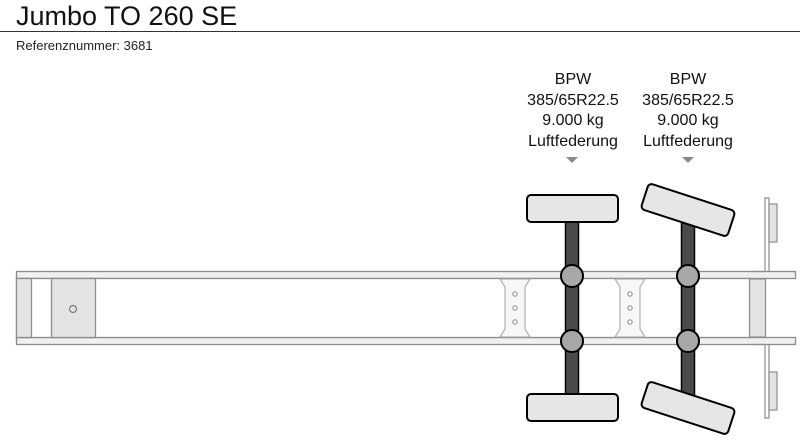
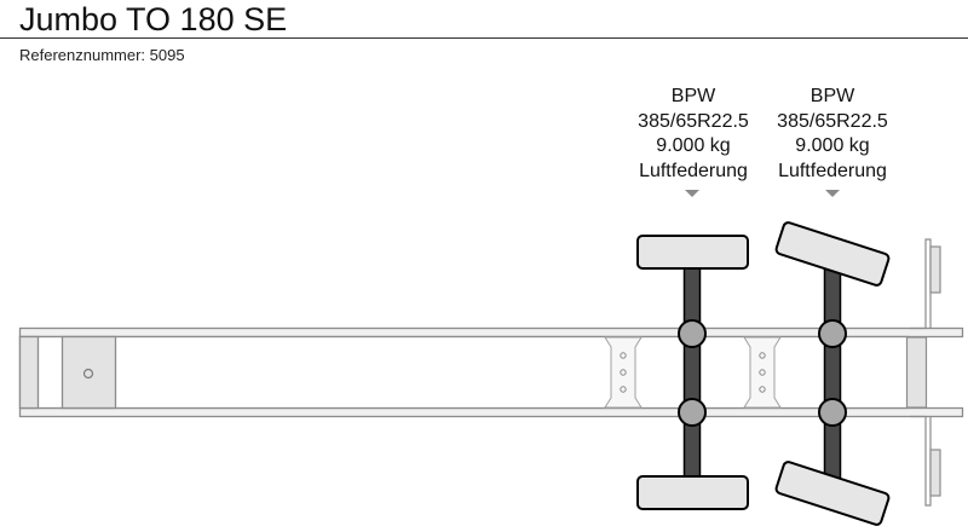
- Jumbo TO 260 SE
+ Jumbo TO 180 SE
- Referenznummer: 3681
+ Referenznummer: 5095
  BPW
  385/65R22.5
  9.000 kg
  Luftfederung
  BPW
  385/65R22.5
  9.000 kg
  Luftfederung
